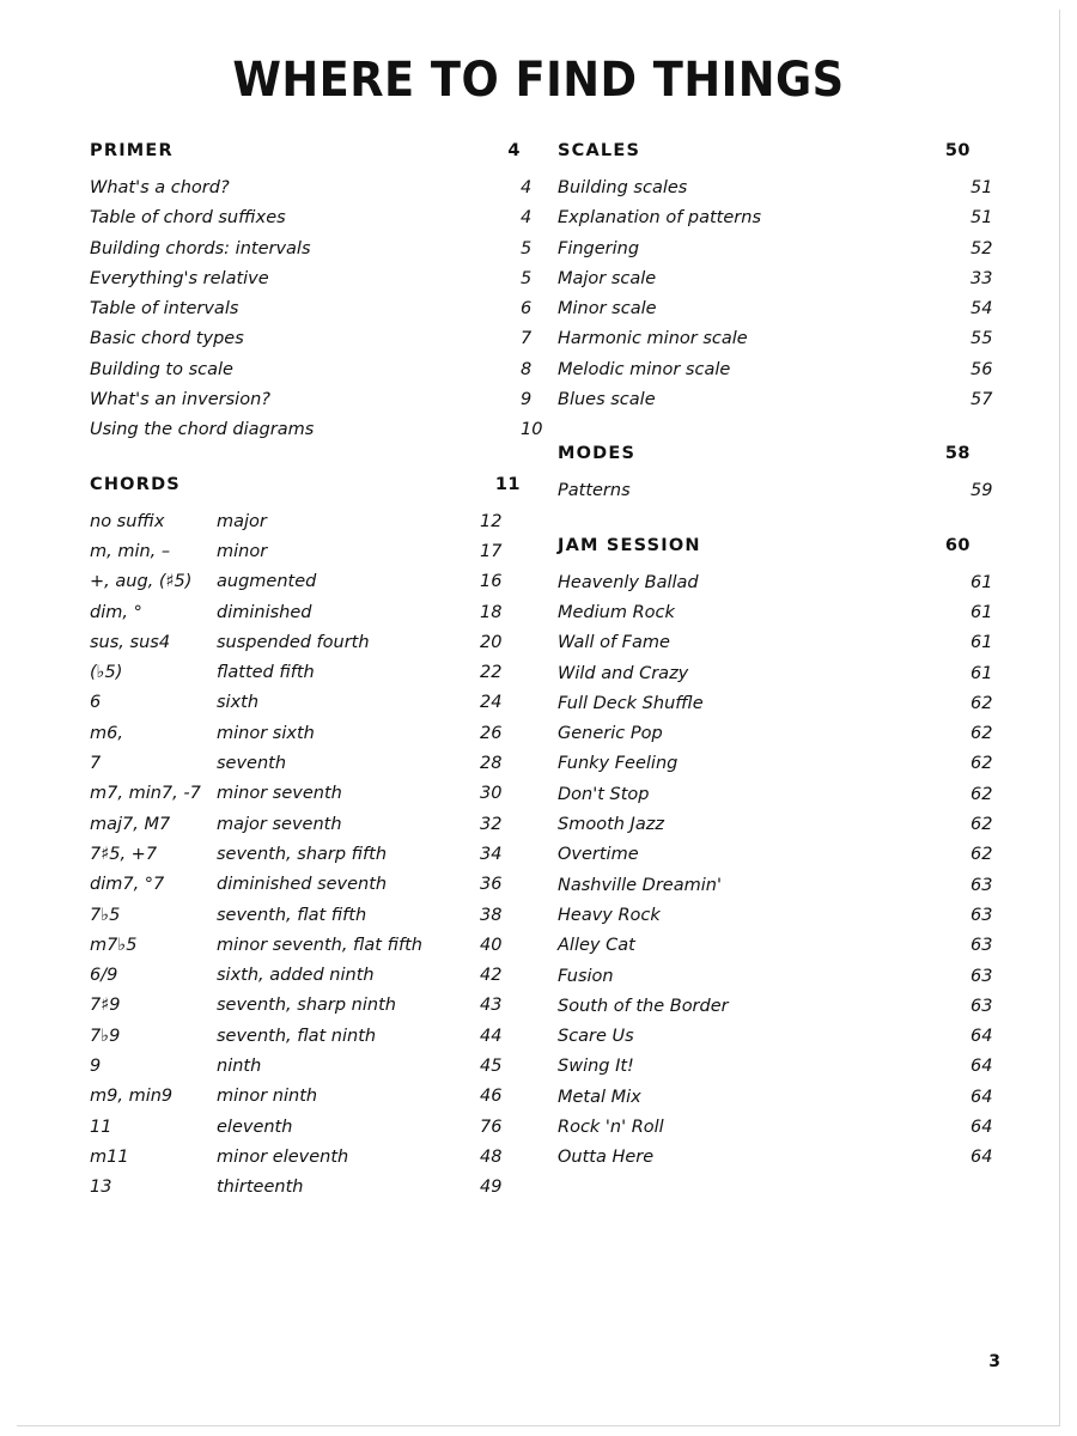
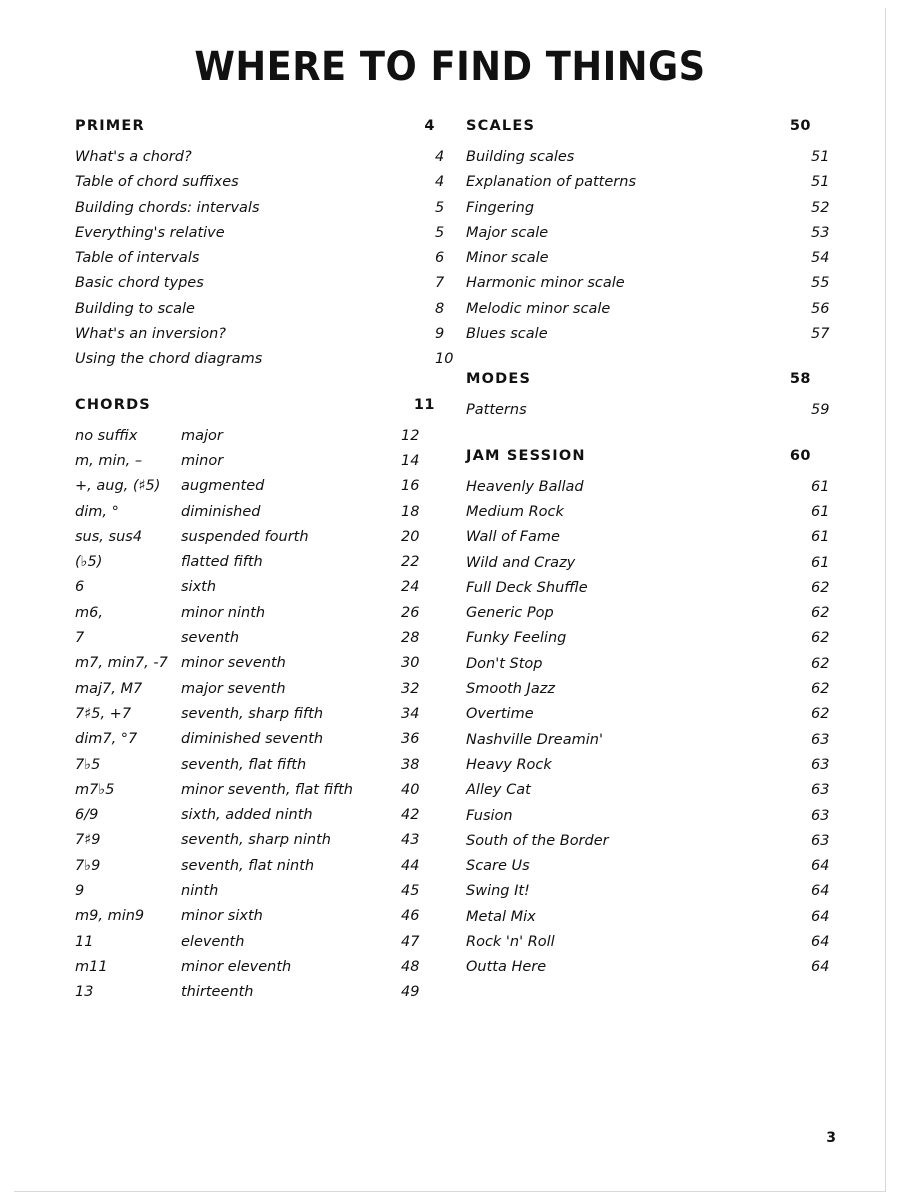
  WHERE TO FIND THINGS
  PRIMER
  4
  What's a chord?
  4
  Table of chord suffixes
  4
  Building chords: intervals
  5
  Everything's relative
  5
  Table of intervals
  6
  Basic chord types
  7
  Building to scale
  8
  What's an inversion?
  9
  Using the chord diagrams
  10
  CHORDS
  11
  no suffix
  major
  12
  m, min, –
  minor
- 17
+ 14
  +, aug, (♯5)
  augmented
  16
  dim, °
  diminished
  18
  sus, sus4
  suspended fourth
  20
  (♭5)
  flatted fifth
  22
  6
  sixth
  24
  m6,
- minor sixth
+ minor ninth
  26
  7
  seventh
  28
  m7, min7, -7
  minor seventh
  30
  maj7, M7
  major seventh
  32
  7♯5, +7
  seventh, sharp fifth
  34
  dim7, °7
  diminished seventh
  36
  7♭5
  seventh, flat fifth
  38
  m7♭5
  minor seventh, flat fifth
  40
  6/9
  sixth, added ninth
  42
  7♯9
  seventh, sharp ninth
  43
  7♭9
  seventh, flat ninth
  44
  9
  ninth
  45
  m9, min9
- minor ninth
+ minor sixth
  46
  11
  eleventh
- 76
+ 47
  m11
  minor eleventh
  48
  13
  thirteenth
  49
  SCALES
  50
  Building scales
  51
  Explanation of patterns
  51
  Fingering
  52
  Major scale
- 33
+ 53
  Minor scale
  54
  Harmonic minor scale
  55
  Melodic minor scale
  56
  Blues scale
  57
  MODES
  58
  Patterns
  59
  JAM SESSION
  60
  Heavenly Ballad
  61
  Medium Rock
  61
  Wall of Fame
  61
  Wild and Crazy
  61
  Full Deck Shuffle
  62
  Generic Pop
  62
  Funky Feeling
  62
  Don't Stop
  62
  Smooth Jazz
  62
  Overtime
  62
  Nashville Dreamin'
  63
  Heavy Rock
  63
  Alley Cat
  63
  Fusion
  63
  South of the Border
  63
  Scare Us
  64
  Swing It!
  64
  Metal Mix
  64
  Rock 'n' Roll
  64
  Outta Here
  64
  3
